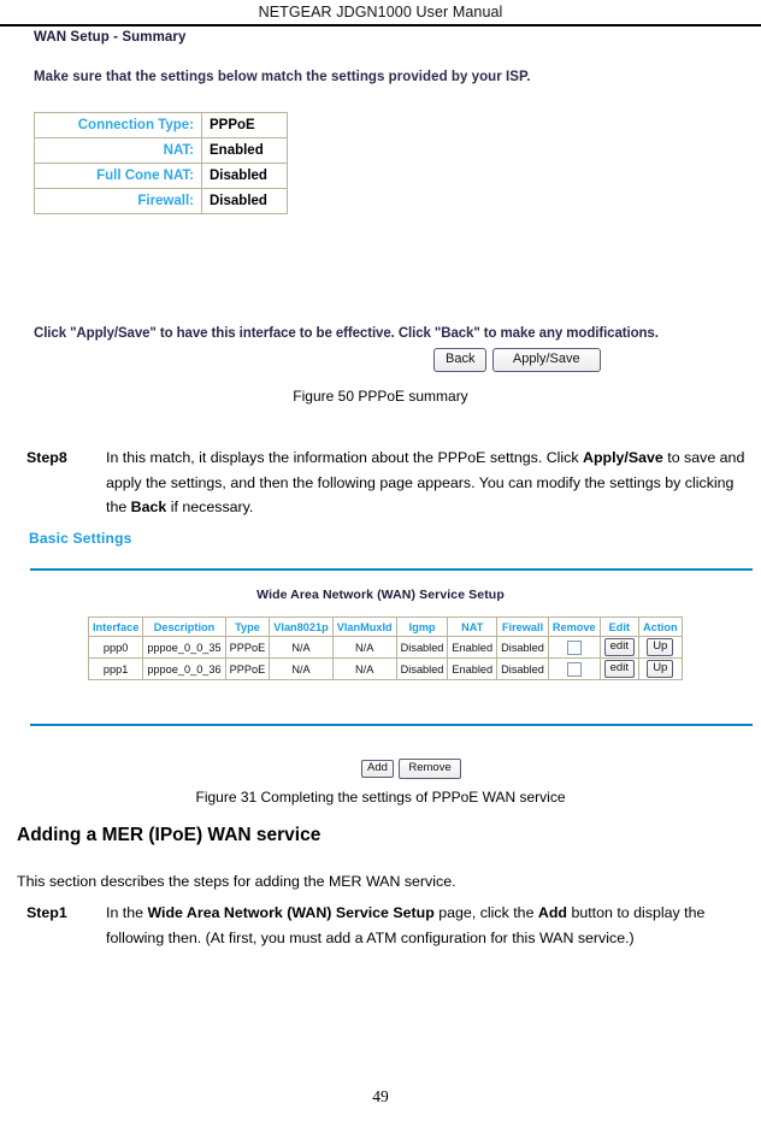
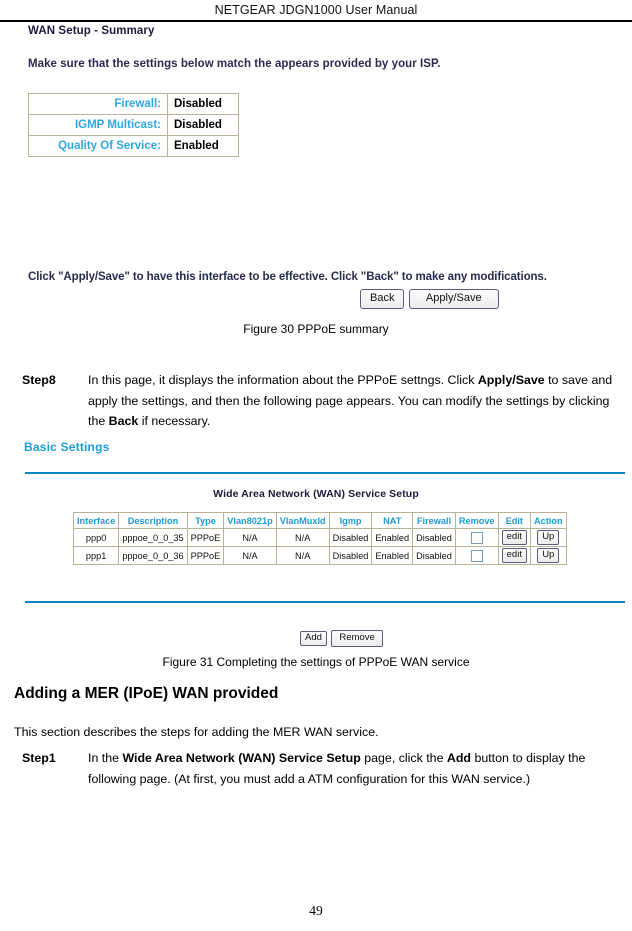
  NETGEAR JDGN1000 User Manual
  WAN Setup - Summary
- Make sure that the settings below match the settings provided by your ISP.
+ Make sure that the settings below match the appears provided by your ISP.
- Connection Type:	PPPoE
- NAT:	Enabled
- Full Cone NAT:	Disabled
  Firewall:	Disabled
+ IGMP Multicast:	Disabled
+ Quality Of Service:	Enabled
  Click "Apply/Save" to have this interface to be effective. Click "Back" to make any modifications.
  Back Apply/Save
- Figure 50 PPPoE summary
+ Figure 30 PPPoE summary
  Step8
- In this match, it displays the information about the PPPoE settngs. Click Apply/Save to save and apply the settings, and then the following page appears. You can modify the settings by clicking the Back if necessary.
+ In this page, it displays the information about the PPPoE settngs. Click Apply/Save to save and apply the settings, and then the following page appears. You can modify the settings by clicking the Back if necessary.
  Basic Settings
  Wide Area Network (WAN) Service Setup
  Interface	Description	Type	Vlan8021p	VlanMuxId	Igmp	NAT	Firewall	Remove	Edit	Action
  ppp0	pppoe_0_0_35	PPPoE	N/A	N/A	Disabled	Enabled	Disabled		edit	Up
  ppp1	pppoe_0_0_36	PPPoE	N/A	N/A	Disabled	Enabled	Disabled		edit	Up
  Add Remove
  Figure 31 Completing the settings of PPPoE WAN service
- Adding a MER (IPoE) WAN service
+ Adding a MER (IPoE) WAN provided
  This section describes the steps for adding the MER WAN service.
  Step1
- In the Wide Area Network (WAN) Service Setup page, click the Add button to display the following then. (At first, you must add a ATM configuration for this WAN service.)
+ In the Wide Area Network (WAN) Service Setup page, click the Add button to display the following page. (At first, you must add a ATM configuration for this WAN service.)
  49
